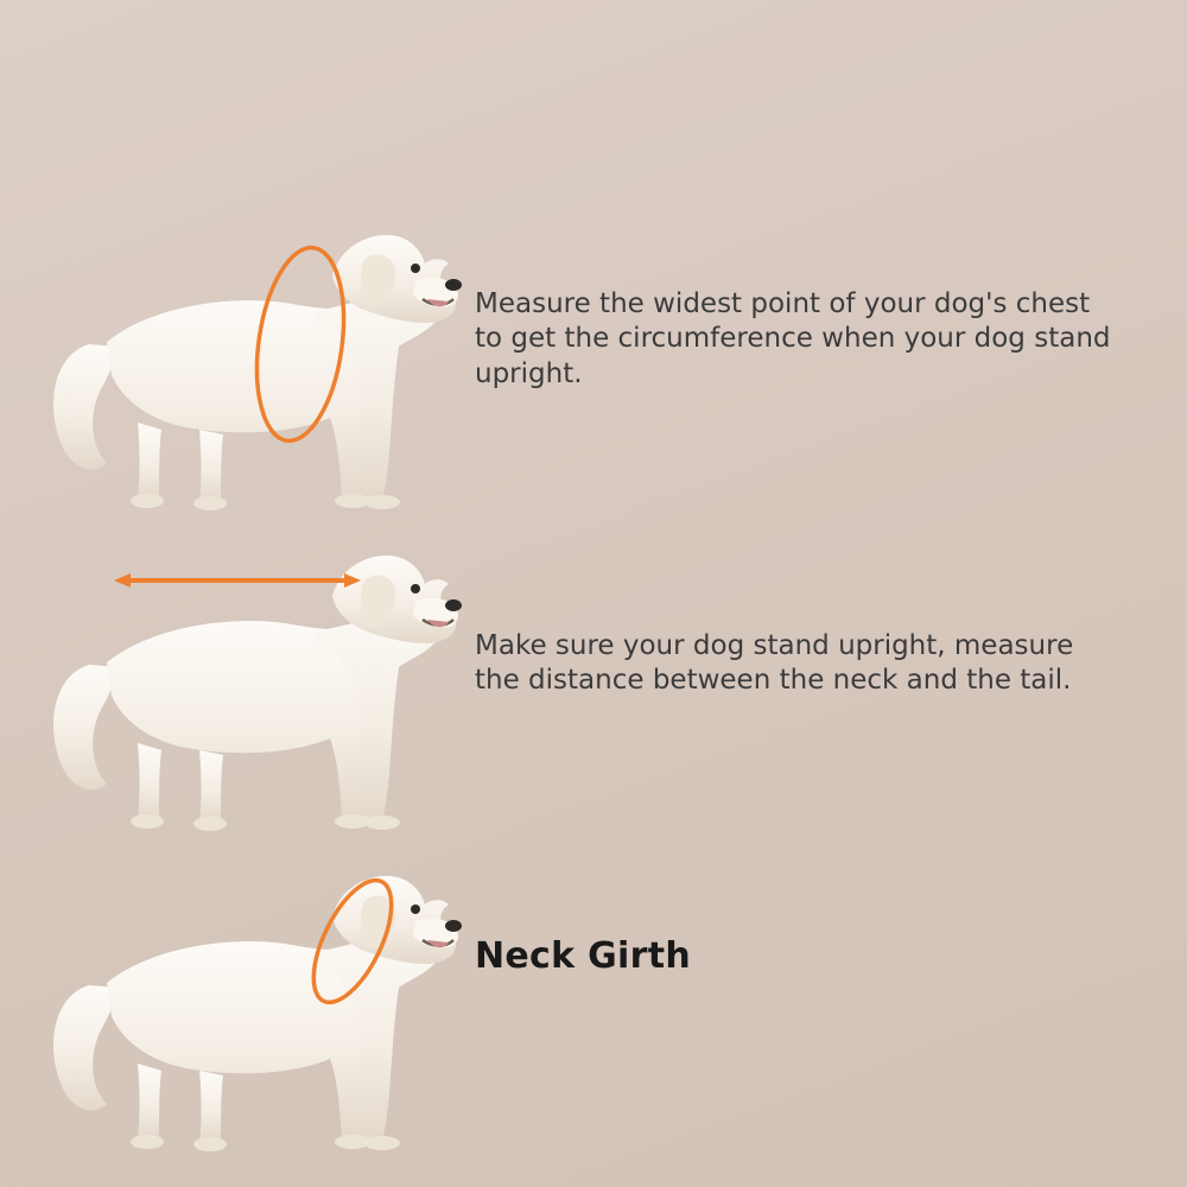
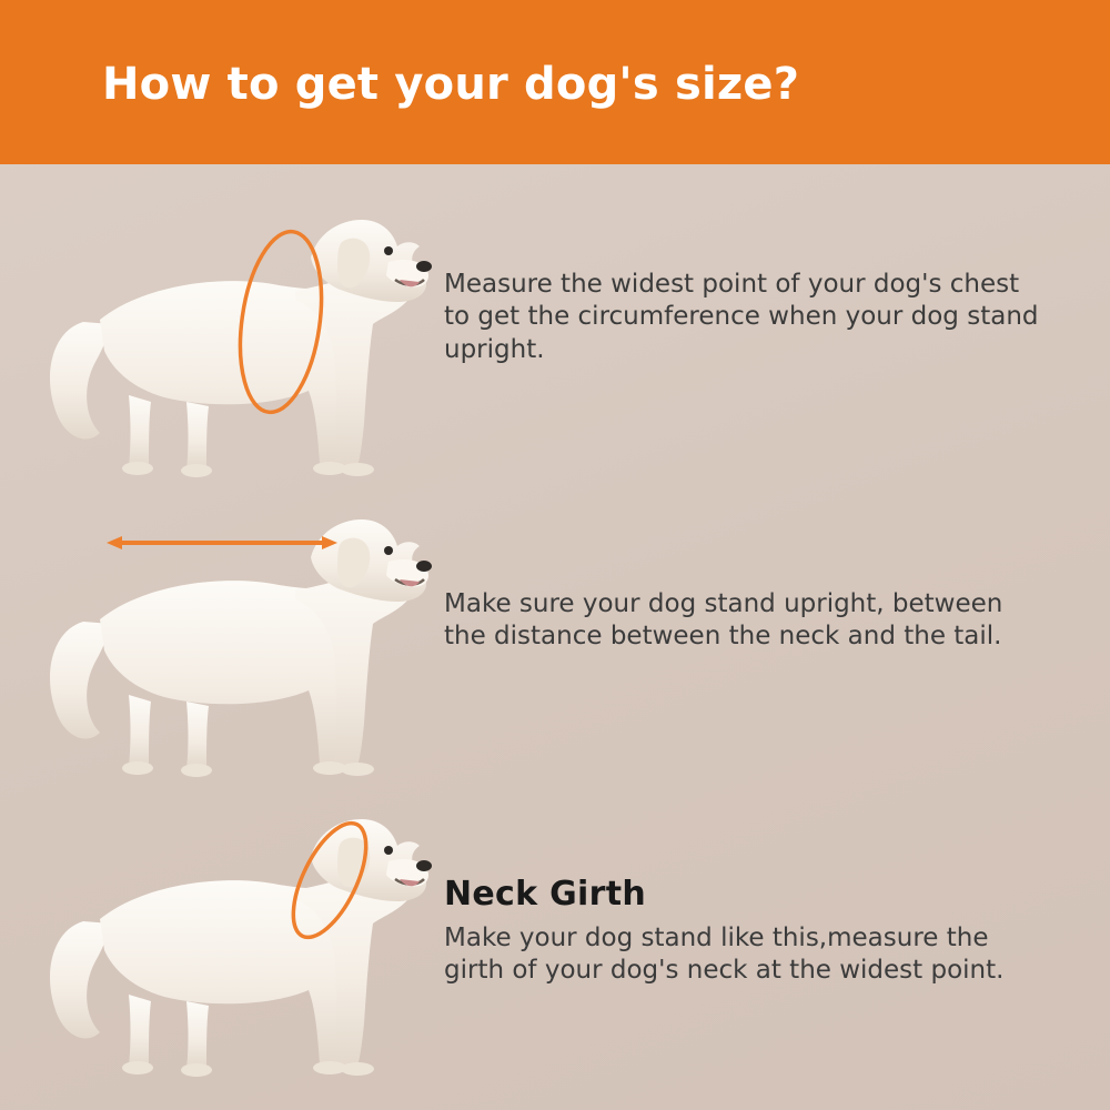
+ How to get your dog's size?
  Measure the widest point of your dog's chest to get the circumference when your dog stand upright.
- Make sure your dog stand upright, measure the distance between the neck and the tail.
+ Make sure your dog stand upright, between the distance between the neck and the tail.
  Neck Girth
+ Make your dog stand like this,measure the girth of your dog's neck at the widest point.
